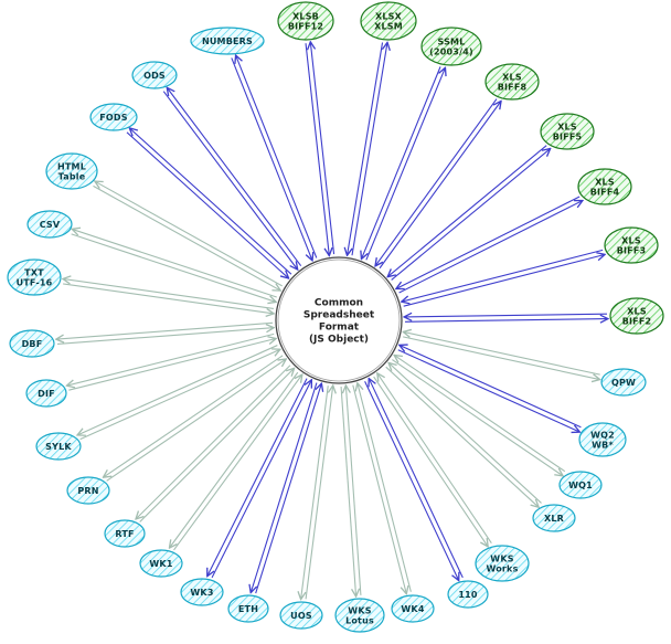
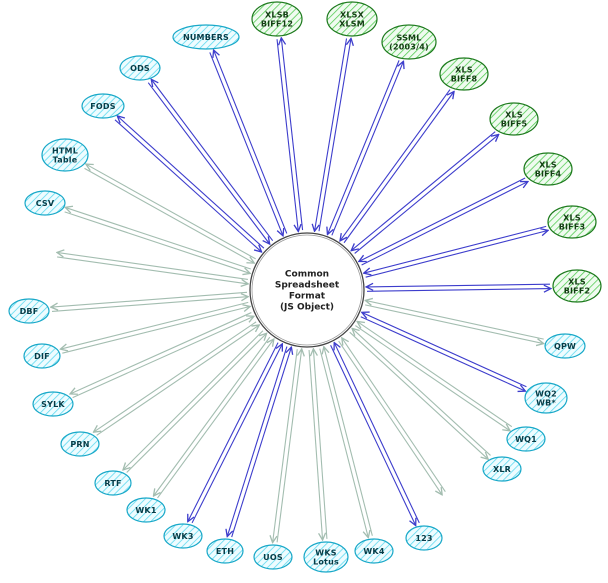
  Common Spreadsheet Format (JS Object)
  XLSB BIFF12
  XLSX XLSM
  NUMBERS
  SSML (2003/4)
  ODS
  XLS BIFF8
  FODS
  XLS BIFF5
  HTML Table
  XLS BIFF4
  CSV
  XLS BIFF3
- TXT UTF-16
  XLS BIFF2
  DBF
  QPW
  DIF
  WQ2 WB*
  SYLK
  WQ1
  PRN
  XLR
  RTF
- WKS Works
  WK1
- 110
+ 123
  WK3
  WK4
  ETH
  UOS
  WKS Lotus
